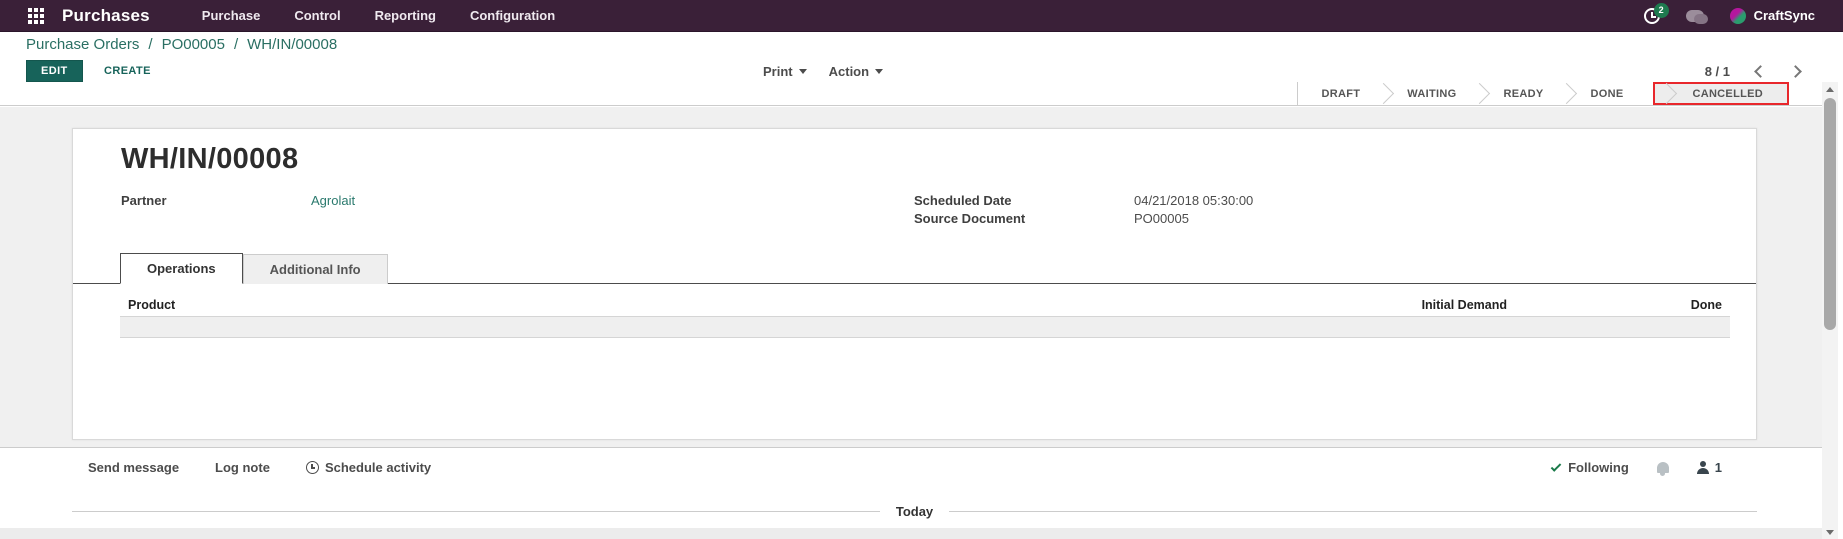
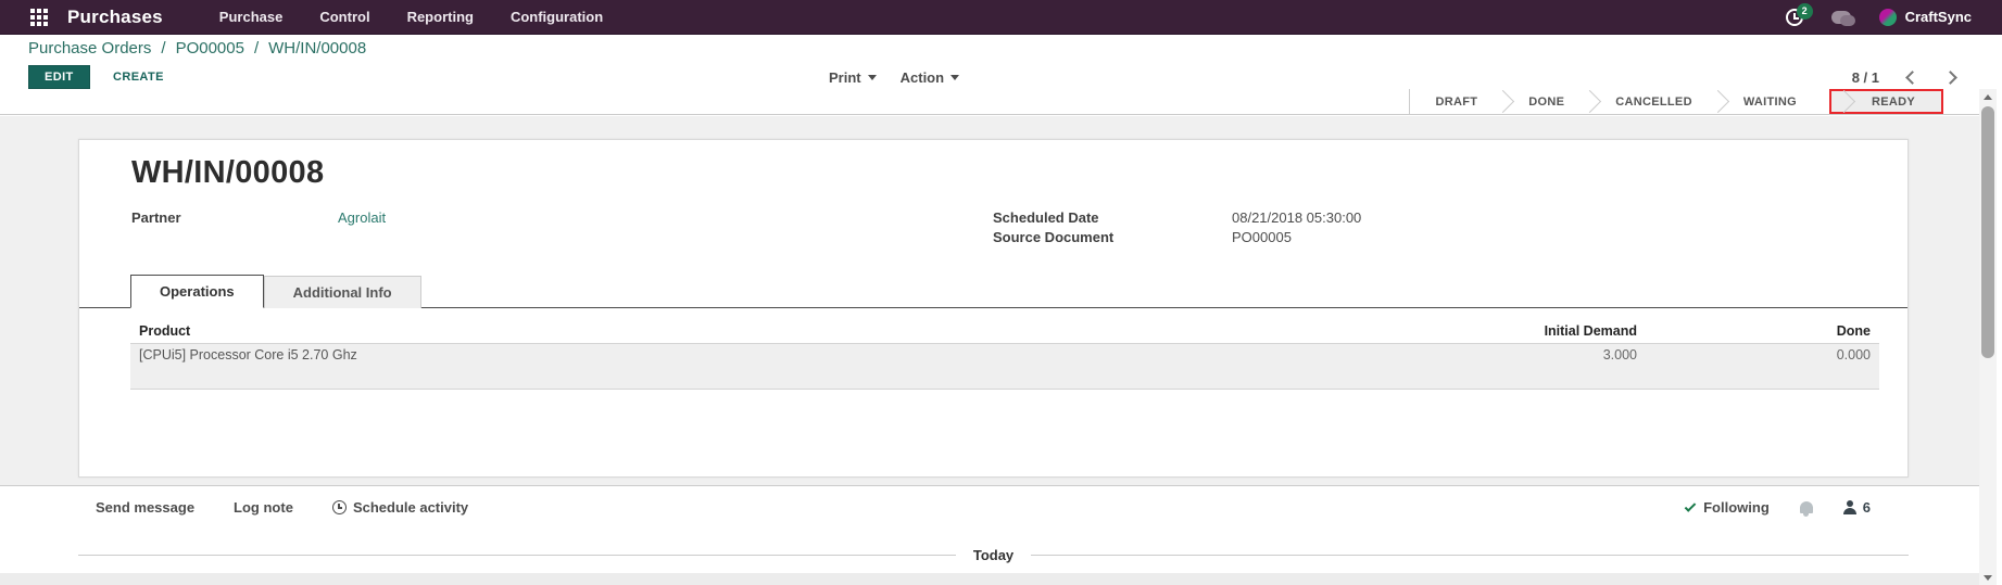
  Purchases
  Purchase
  Control
  Reporting
  Configuration
  2
  CraftSync
  Purchase Orders
  /
  PO00005
  /
  WH/IN/00008
  EDIT
  CREATE
  Print
  Action
  8 / 1
  DRAFT
- WAITING
+ DONE
- READY
+ CANCELLED
- DONE
+ WAITING
- CANCELLED
+ READY
  WH/IN/00008
  Partner
  Agrolait
  Scheduled Date
- 04/21/2018 05:30:00
+ 08/21/2018 05:30:00
  Source Document
  PO00005
  Operations
  Additional Info
  Product	Initial Demand	Done
+ [CPUi5] Processor Core i5 2.70 Ghz	3.000	0.000
  Send message
  Log note
  Schedule activity
  Following
- 1
+ 6
  Today
